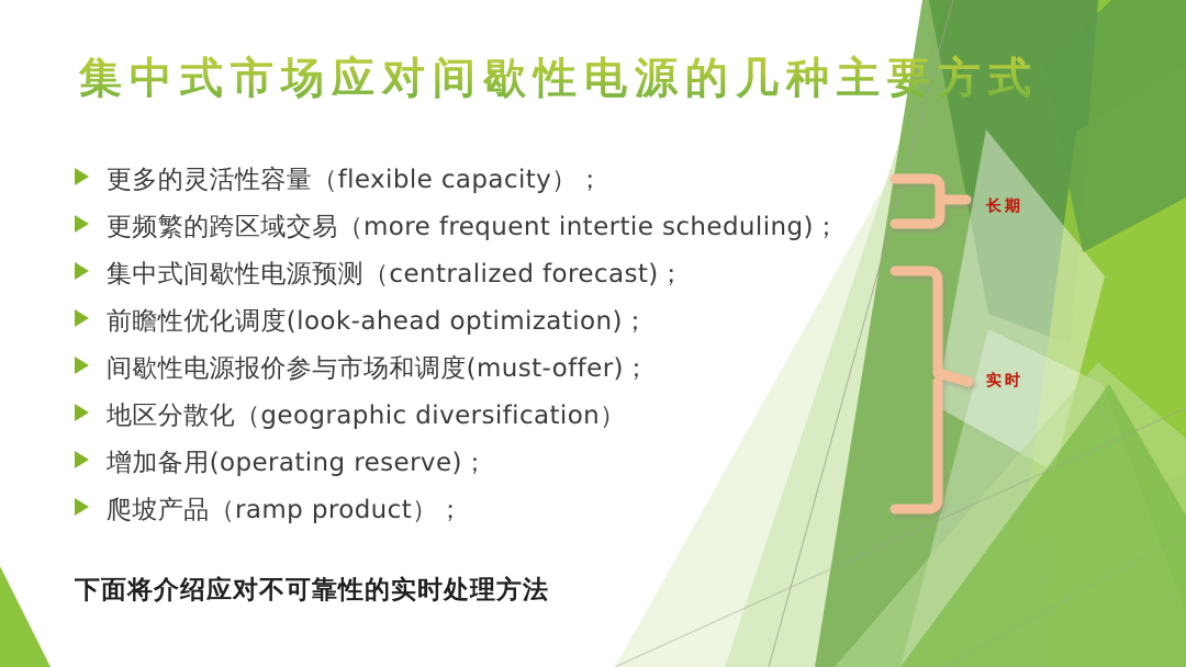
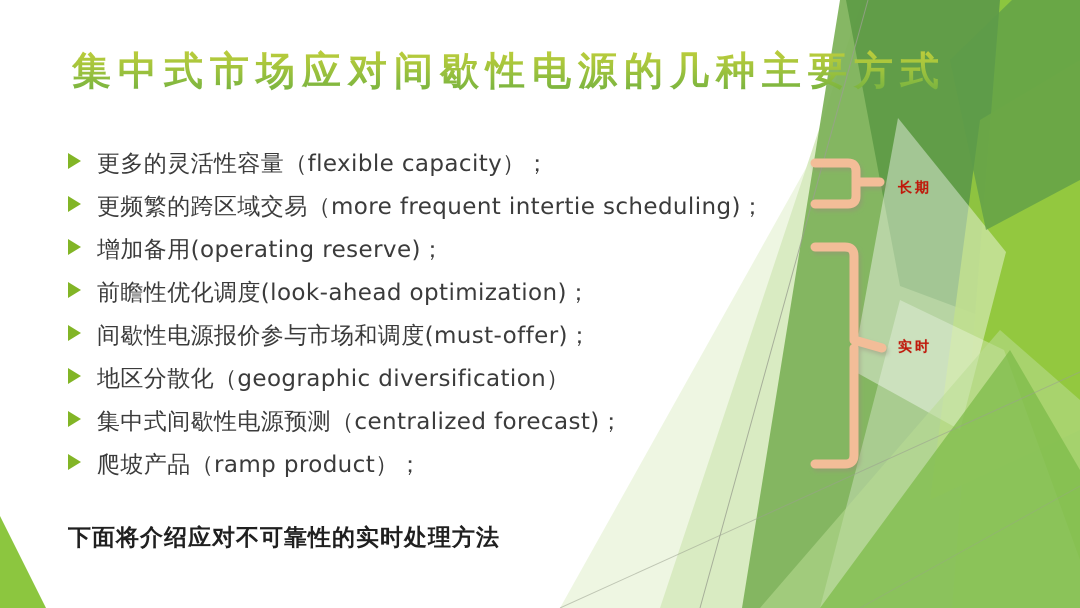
  集中式市场应对间歇性电源的几种主要方式
  更多的灵活性容量（flexible capacity）；
  更频繁的跨区域交易（more frequent intertie scheduling)；
- 集中式间歇性电源预测（centralized forecast)；
+ 增加备用(operating reserve)；
  前瞻性优化调度(look-ahead optimization)；
  间歇性电源报价参与市场和调度(must-offer)；
  地区分散化（geographic diversification）
- 增加备用(operating reserve)；
+ 集中式间歇性电源预测（centralized forecast)；
  爬坡产品（ramp product）；
  下面将介绍应对不可靠性的实时处理方法
  长期
  实时
